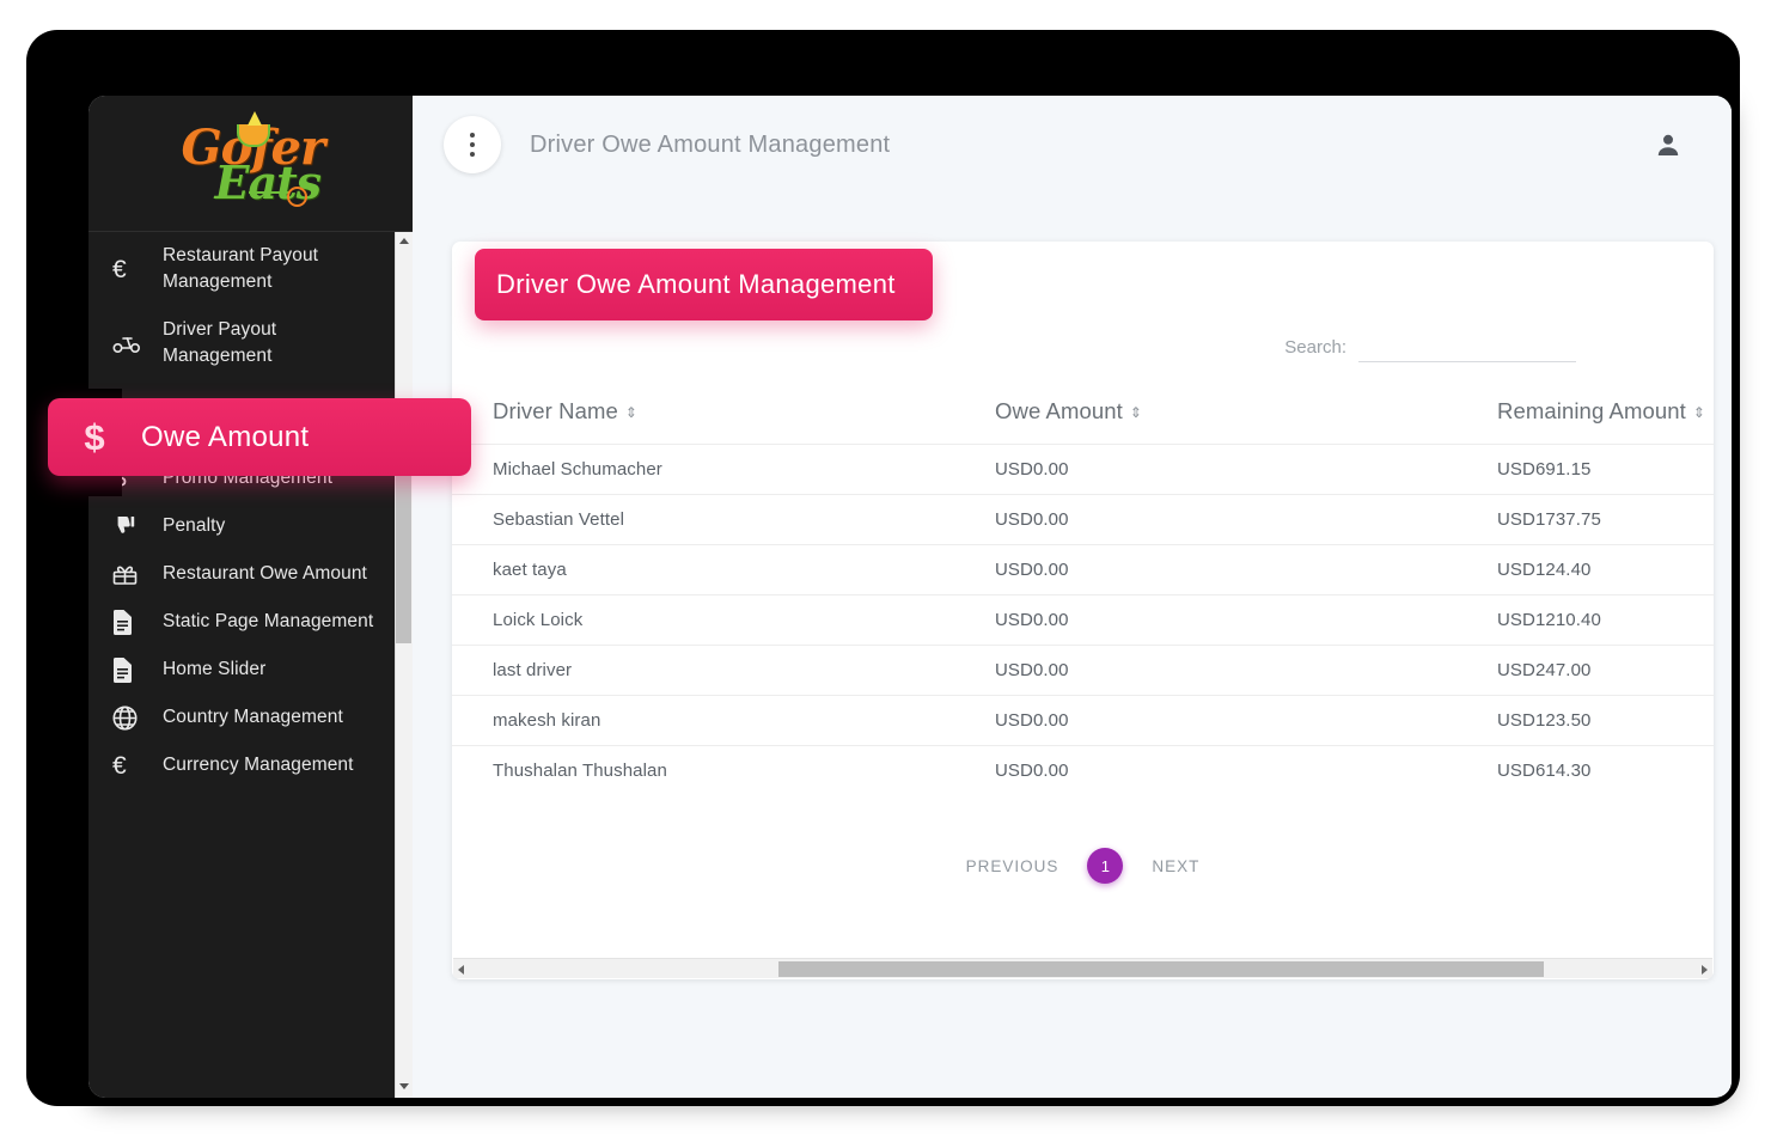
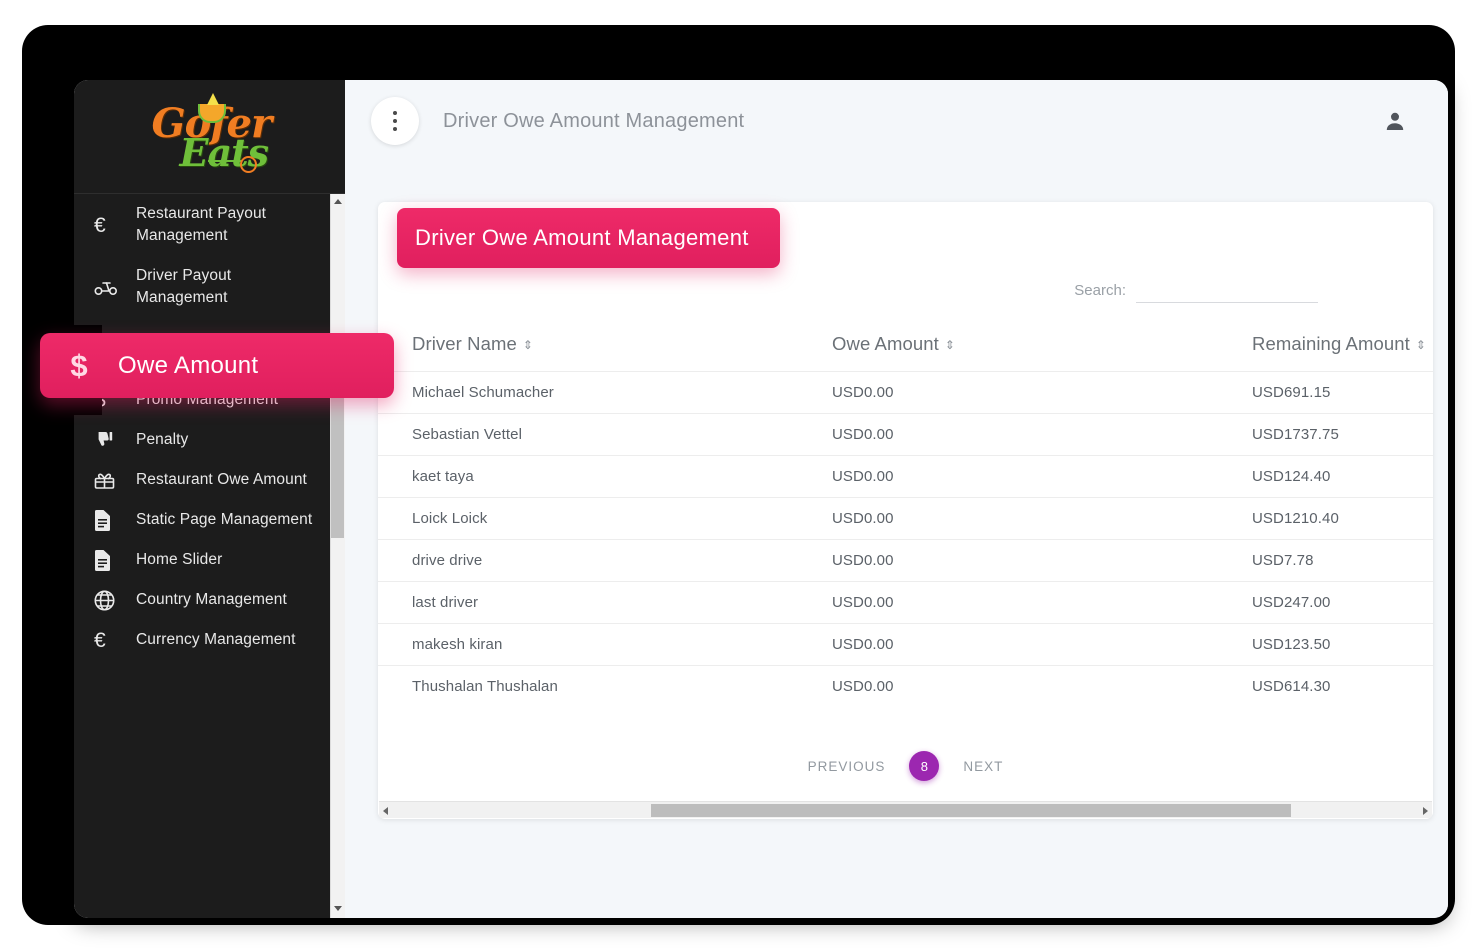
  Gofer
  Eats
  €
  Restaurant Payout Management
  Driver Payout Management
  Promo Management
  Penalty
  Restaurant Owe Amount
  Static Page Management
  Home Slider
  Country Management
  €
  Currency Management
  Driver Owe Amount Management
  Search:
  Driver Name ⇕	Owe Amount ⇕	Remaining Amount ⇕
  Michael Schumacher	USD0.00	USD691.15
  Sebastian Vettel	USD0.00	USD1737.75
  kaet taya	USD0.00	USD124.40
  Loick Loick	USD0.00	USD1210.40
+ drive drive	USD0.00	USD7.78
  last driver	USD0.00	USD247.00
  makesh kiran	USD0.00	USD123.50
  Thushalan Thushalan	USD0.00	USD614.30
  PREVIOUS
- 1
+ 8
  NEXT
  Driver Owe Amount Management
  $
  Owe Amount
